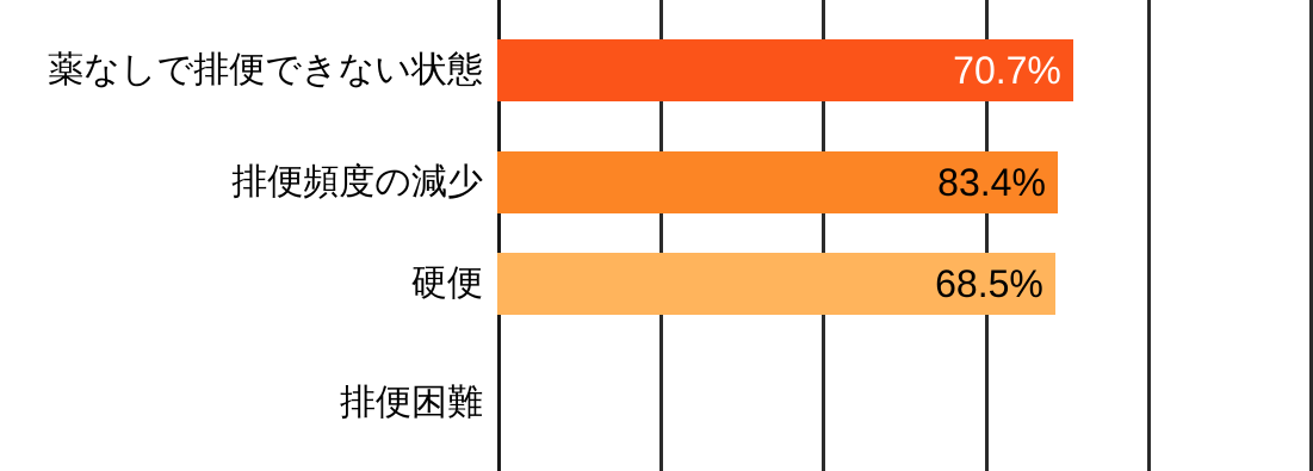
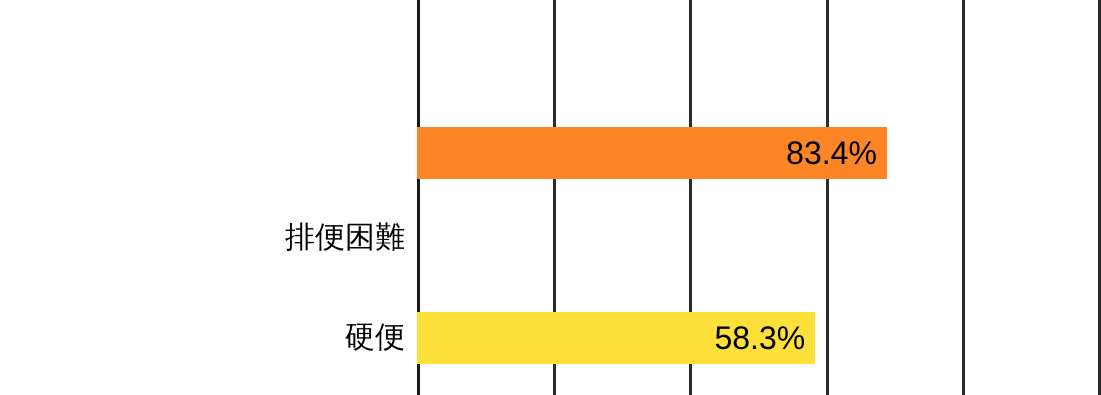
- 薬なしで排便できない状態
- 70.7%
- 排便頻度の減少
  83.4%
- 硬便
+ 排便困難
- 68.5%
- 排便困難
+ 硬便
+ 58.3%
